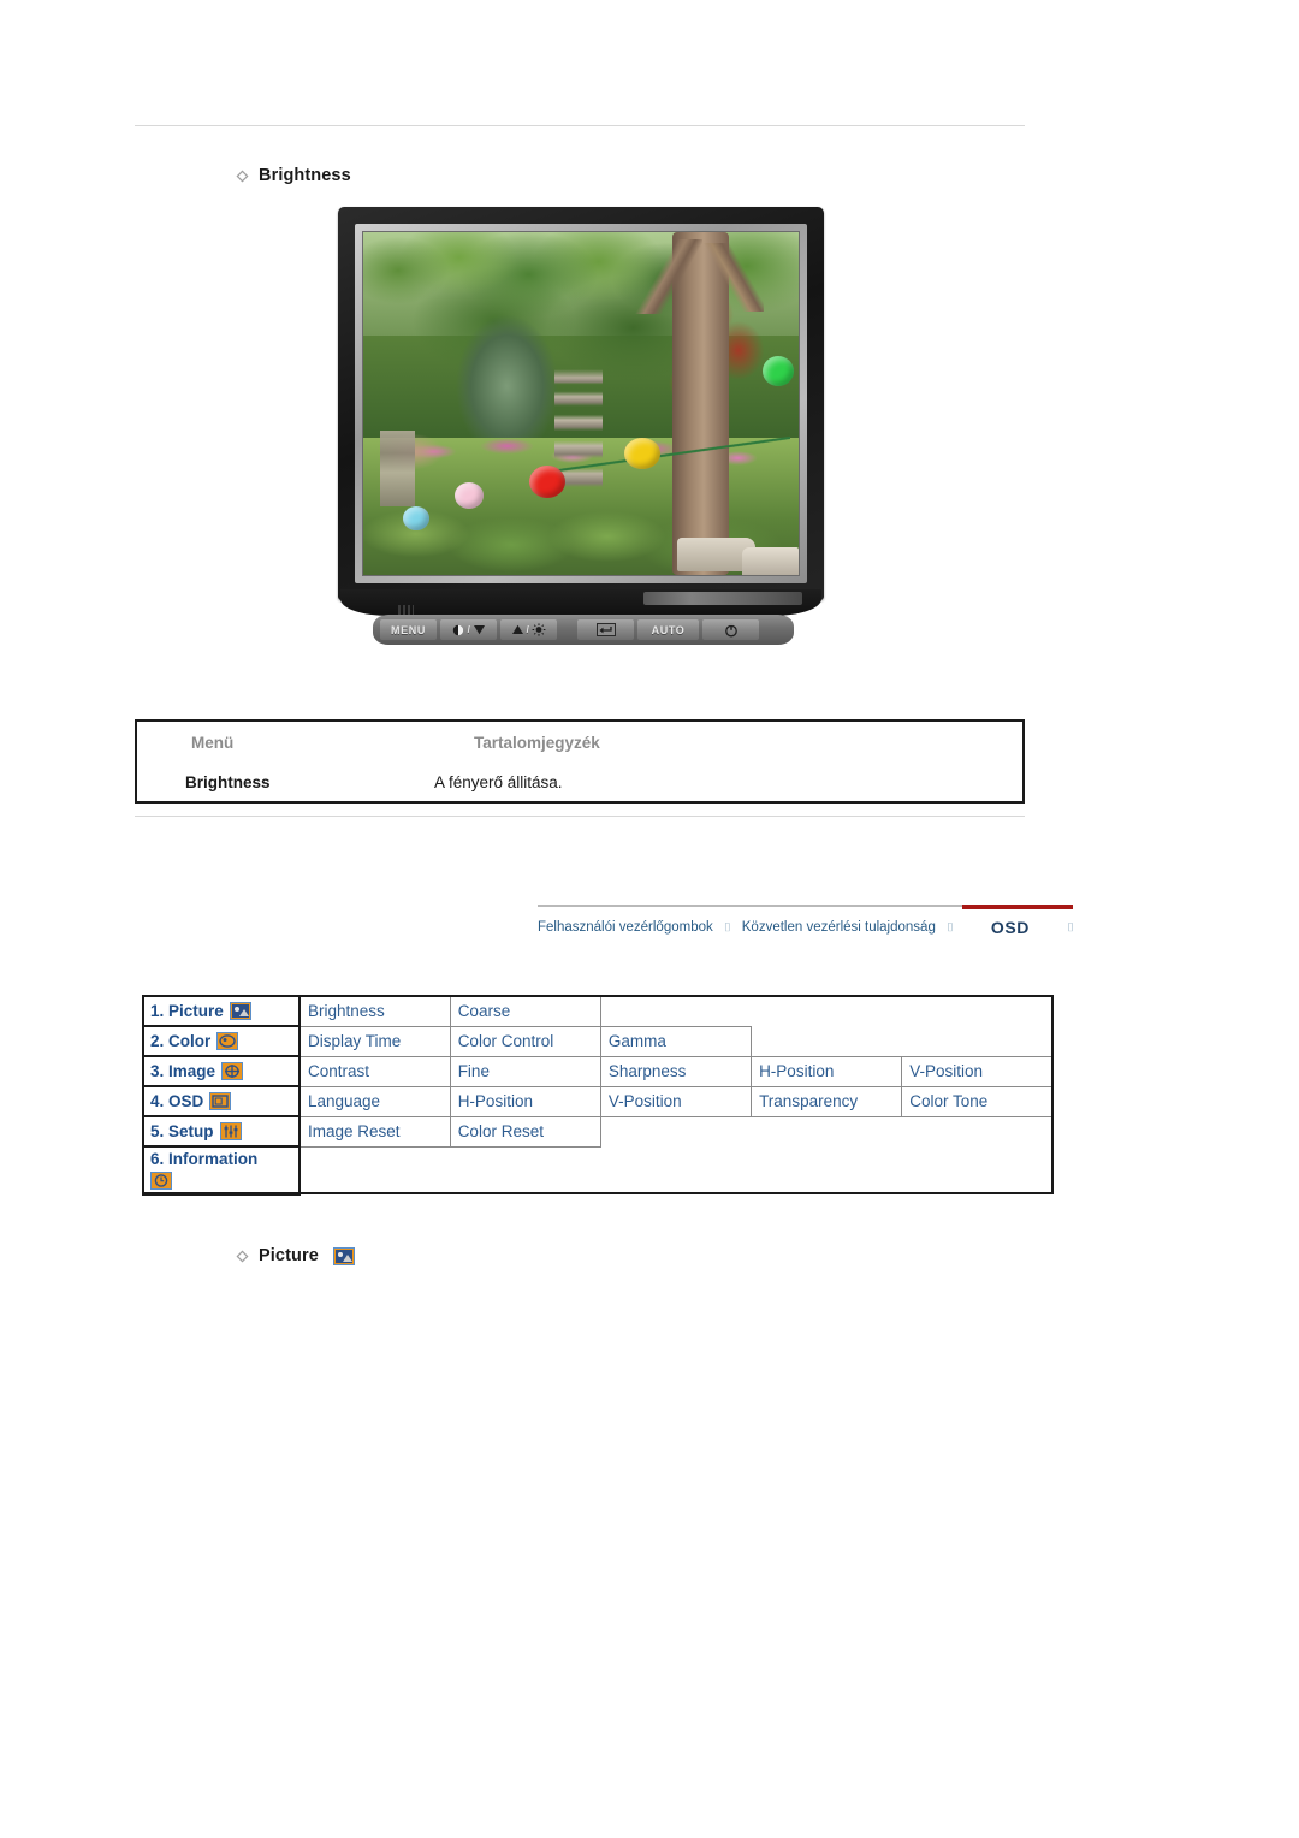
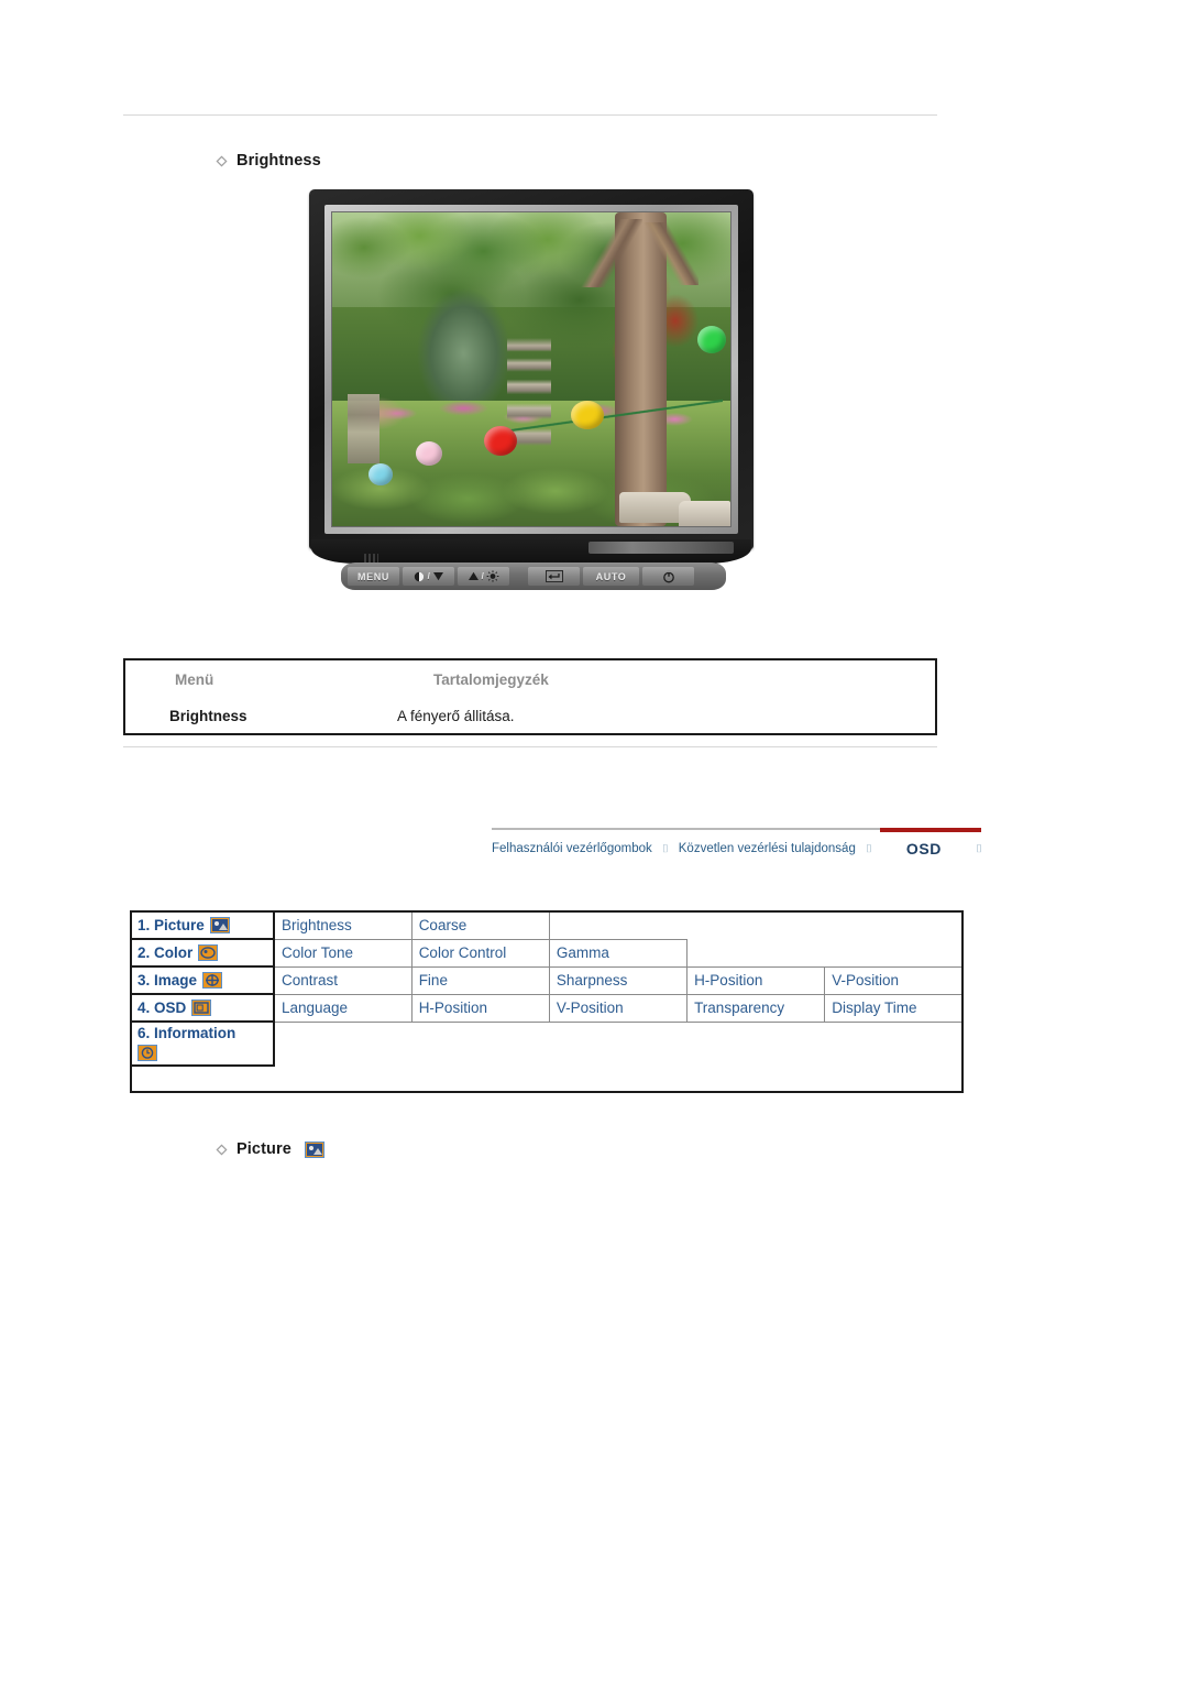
  Brightness
  MENU
  /
  /
  AUTO
  Menü
  Tartalomjegyzék
  Brightness
  A fényerő állitása.
  Felhasználói vezérlőgombok
  ⌷
  Közvetlen vezérlési tulajdonság
  ⌷
  OSD
  ⌷
  1. Picture	Brightness	Coarse
- 2. Color	Display Time	Color Control	Gamma
+ 2. Color	Color Tone	Color Control	Gamma
  3. Image	Contrast	Fine	Sharpness	H-Position	V-Position
- 4. OSD	Language	H-Position	V-Position	Transparency	Color Tone
+ 4. OSD	Language	H-Position	V-Position	Transparency	Display Time
- 5. Setup	Image Reset	Color Reset
  6. Information
  Picture
